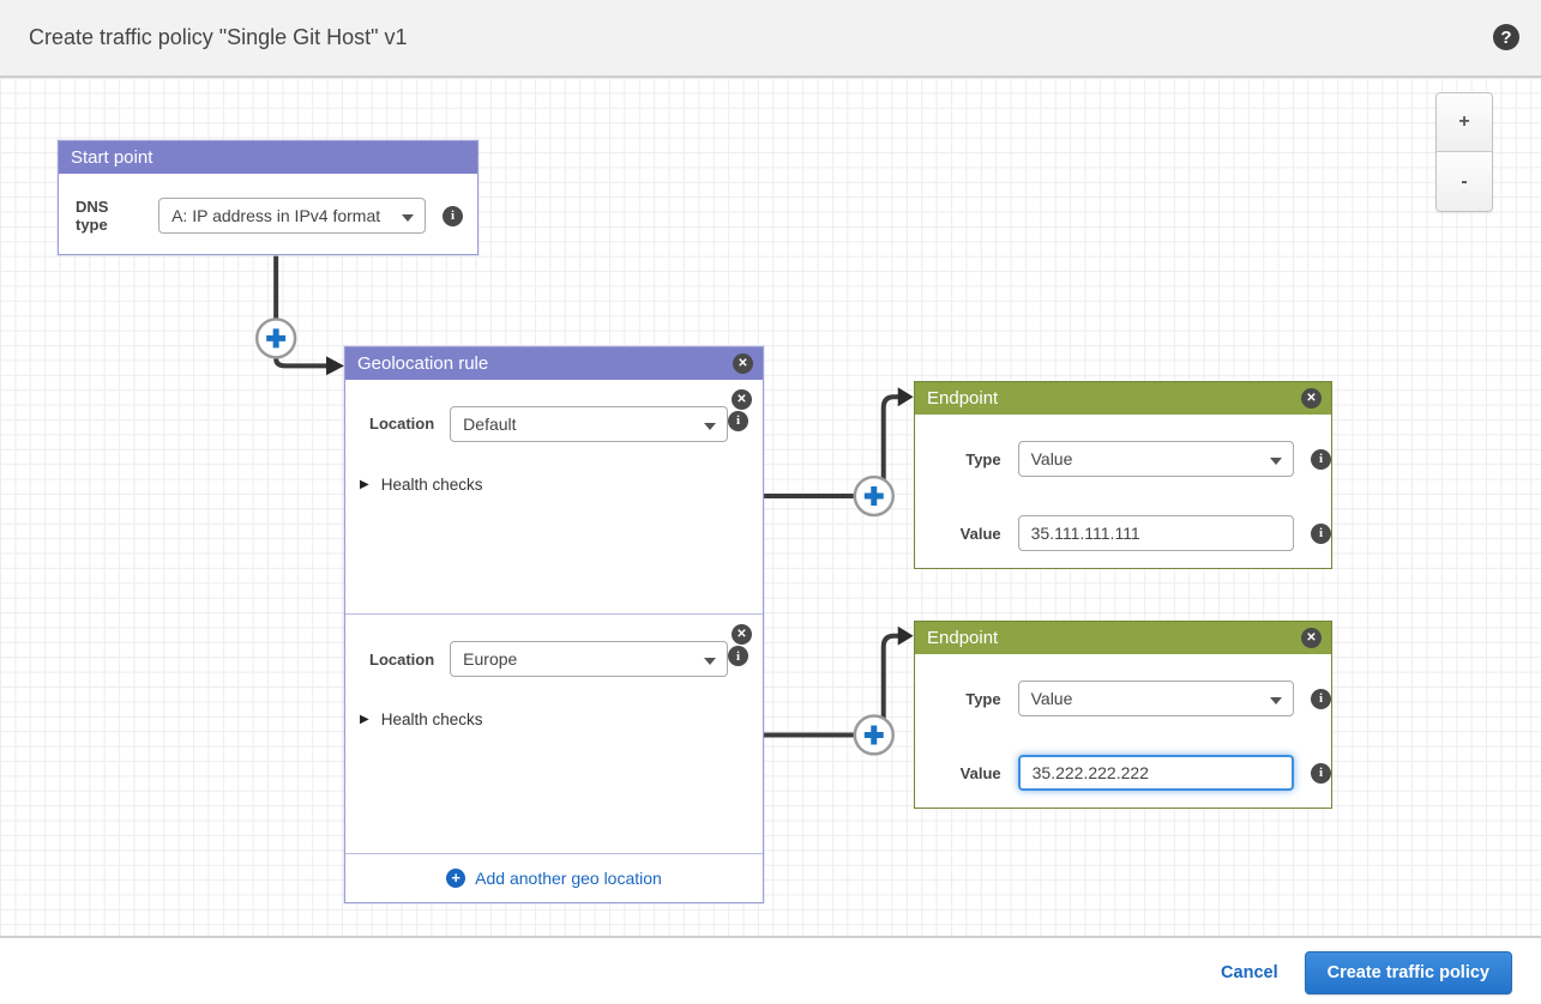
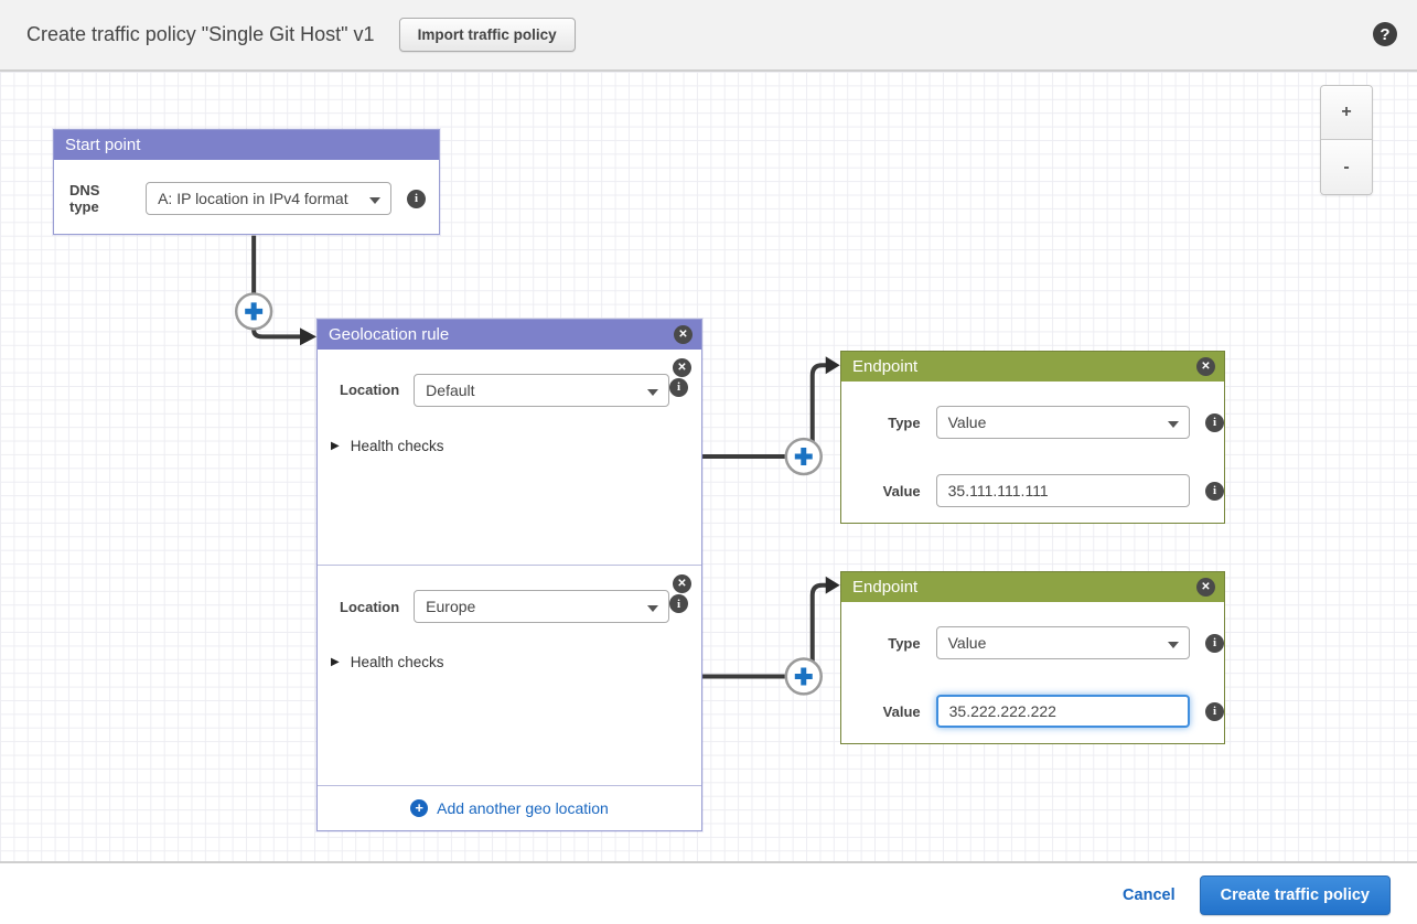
  Create traffic policy "Single Git Host" v1
+ Import traffic policy
  ?
  Start point
  DNS type
- A: IP address in IPv4 format
+ A: IP location in IPv4 format
  i
  Geolocation rule
  ✕
  ✕
  Location
  Default
  i
  ▶
  Health checks
  ✕
  Location
  Europe
  i
  ▶
  Health checks
  +
  Add another geo location
  Endpoint
  ✕
  Type
  Value
  i
  Value
  35.111.111.111
  i
  Endpoint
  ✕
  Type
  Value
  i
  Value
  35.222.222.222
  i
  +
  -
  Cancel
  Create traffic policy
